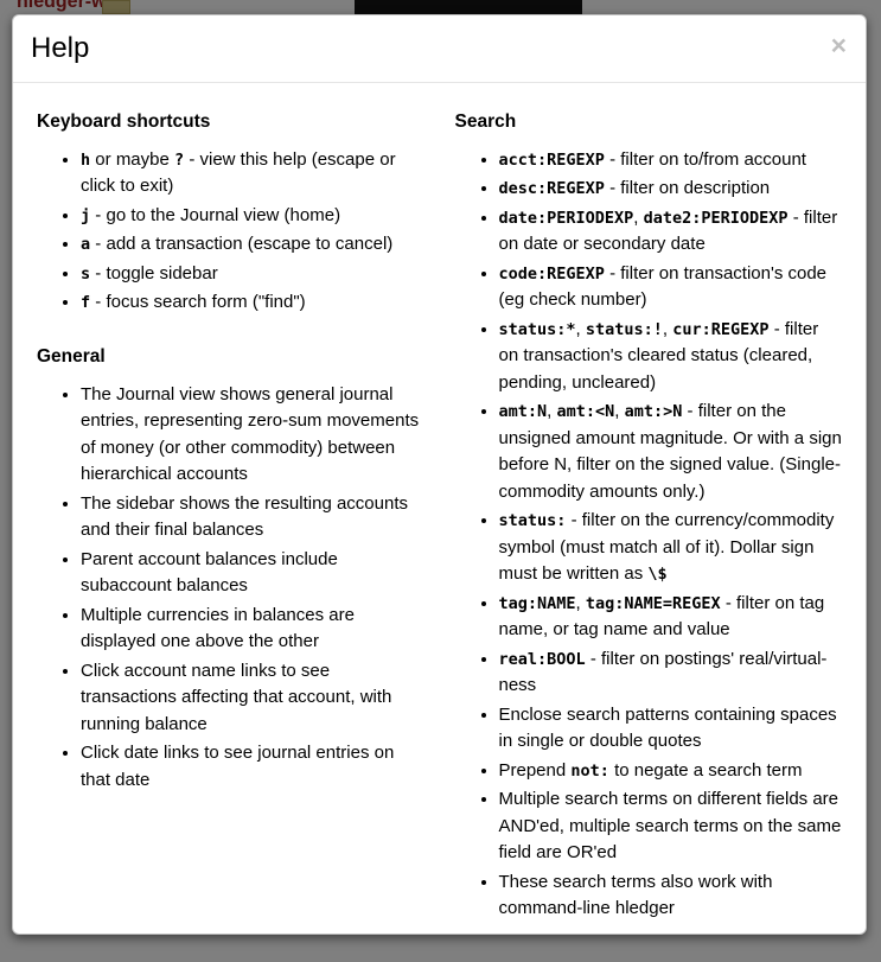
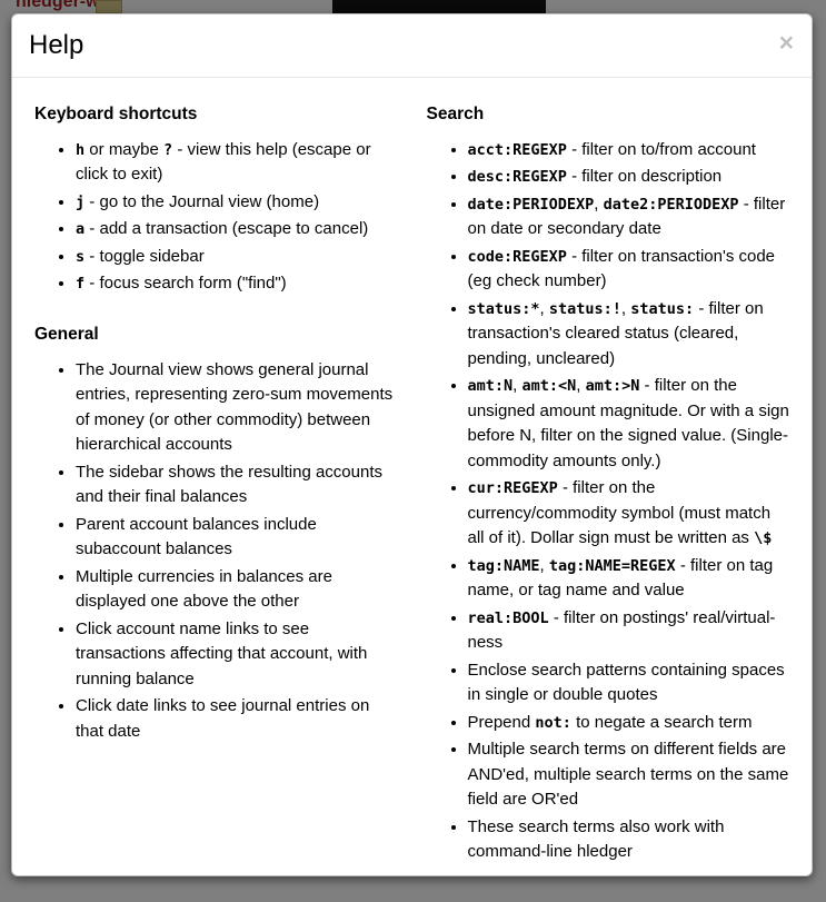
  hledger-w
  ×
  Help
  Keyboard shortcuts
  h or maybe ? - view this help (escape or click to exit)
  j - go to the Journal view (home)
  a - add a transaction (escape to cancel)
  s - toggle sidebar
  f - focus search form ("find")
  General
  The Journal view shows general journal entries, representing zero-sum movements of money (or other commodity) between hierarchical accounts
  The sidebar shows the resulting accounts and their final balances
  Parent account balances include subaccount balances
  Multiple currencies in balances are displayed one above the other
  Click account name links to see transactions affecting that account, with running balance
  Click date links to see journal entries on that date
  Search
  acct:REGEXP - filter on to/from account
  desc:REGEXP - filter on description
  date:PERIODEXP, date2:PERIODEXP - filter on date or secondary date
  code:REGEXP - filter on transaction's code (eg check number)
- status:*, status:!, cur:REGEXP - filter on transaction's cleared status (cleared, pending, uncleared)
+ status:*, status:!, status: - filter on transaction's cleared status (cleared, pending, uncleared)
  amt:N, amt:<N, amt:>N - filter on the unsigned amount magnitude. Or with a sign before N, filter on the signed value. (Single-commodity amounts only.)
- status: - filter on the currency/commodity symbol (must match all of it). Dollar sign must be written as \$
+ cur:REGEXP - filter on the currency/commodity symbol (must match all of it). Dollar sign must be written as \$
  tag:NAME, tag:NAME=REGEX - filter on tag name, or tag name and value
  real:BOOL - filter on postings' real/virtual-ness
  Enclose search patterns containing spaces in single or double quotes
  Prepend not: to negate a search term
  Multiple search terms on different fields are AND'ed, multiple search terms on the same field are OR'ed
  These search terms also work with command-line hledger
